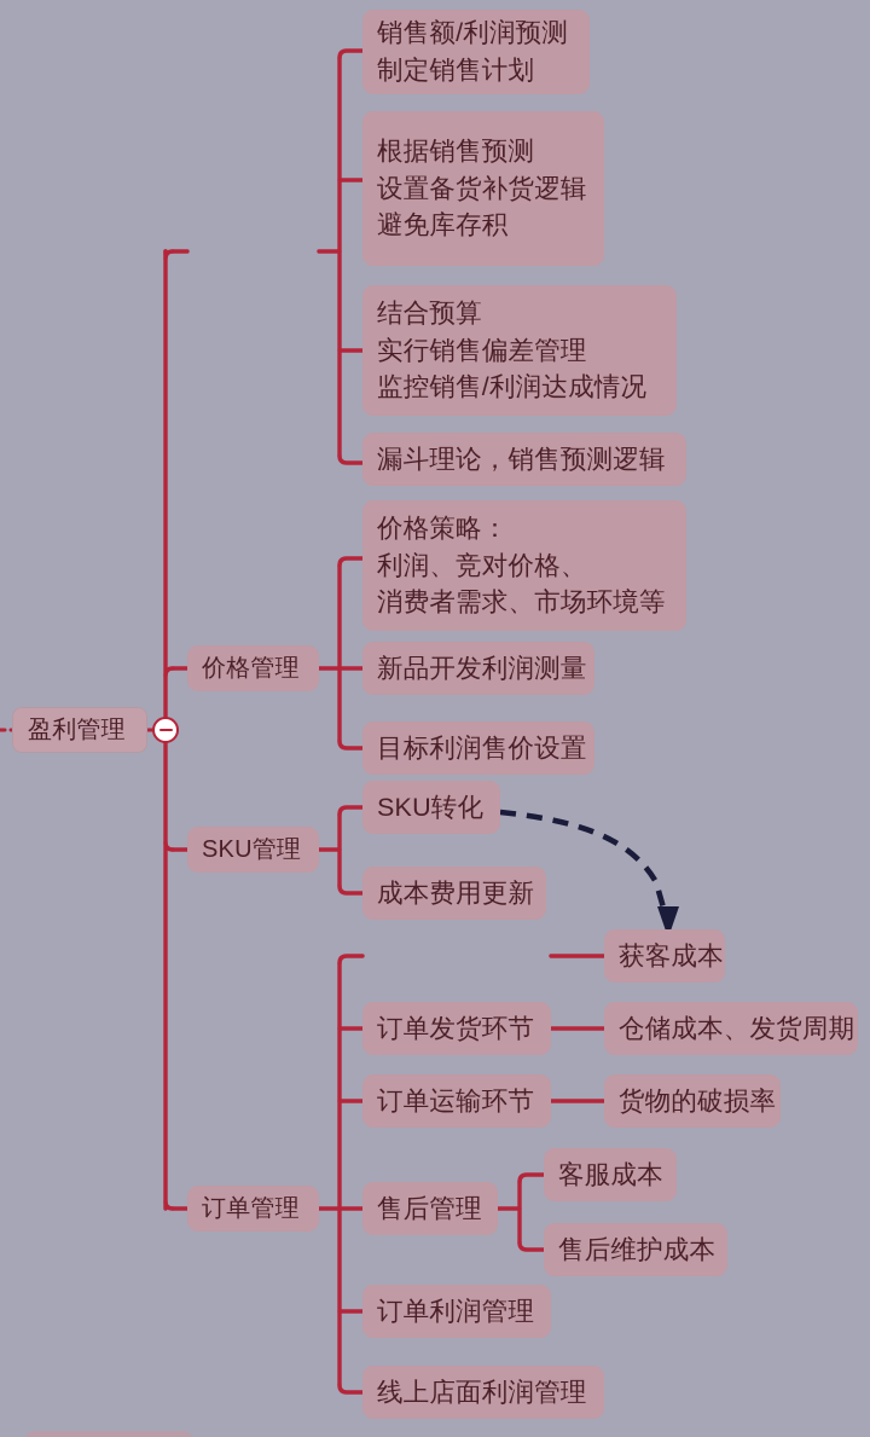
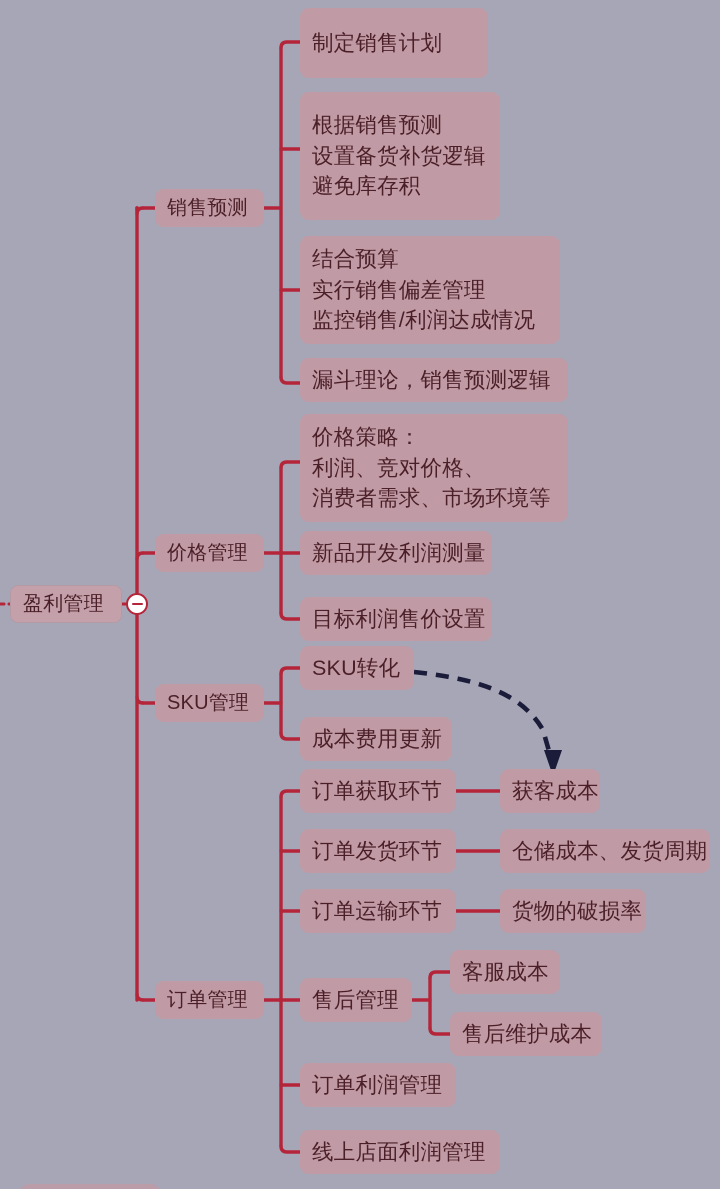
  盈利管理
+ 销售预测
  价格管理
  SKU管理
  订单管理
- 销售额/利润预测
  制定销售计划
  根据销售预测
  设置备货补货逻辑
  避免库存积
  结合预算
  实行销售偏差管理
  监控销售/利润达成情况
  漏斗理论，销售预测逻辑
  价格策略：
  利润、竞对价格、
  消费者需求、市场环境等
  新品开发利润测量
  目标利润售价设置
  SKU转化
  成本费用更新
+ 订单获取环节
  获客成本
  订单发货环节
  仓储成本、发货周期
  订单运输环节
  货物的破损率
  售后管理
  客服成本
  售后维护成本
  订单利润管理
  线上店面利润管理
